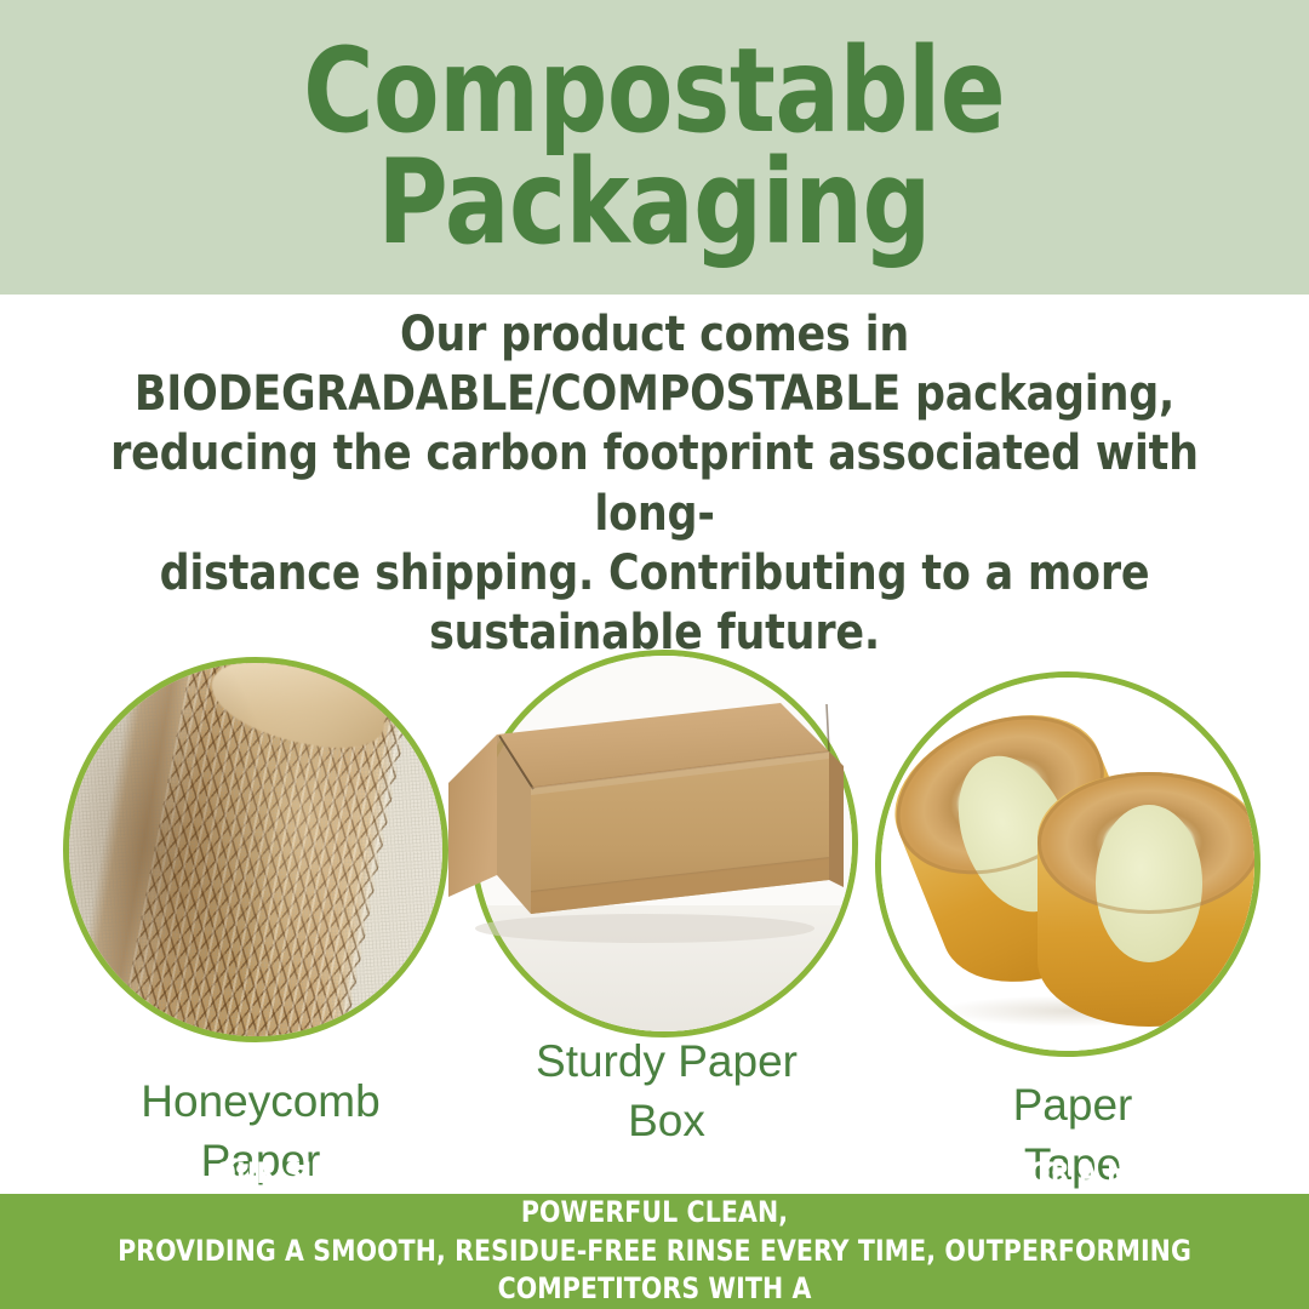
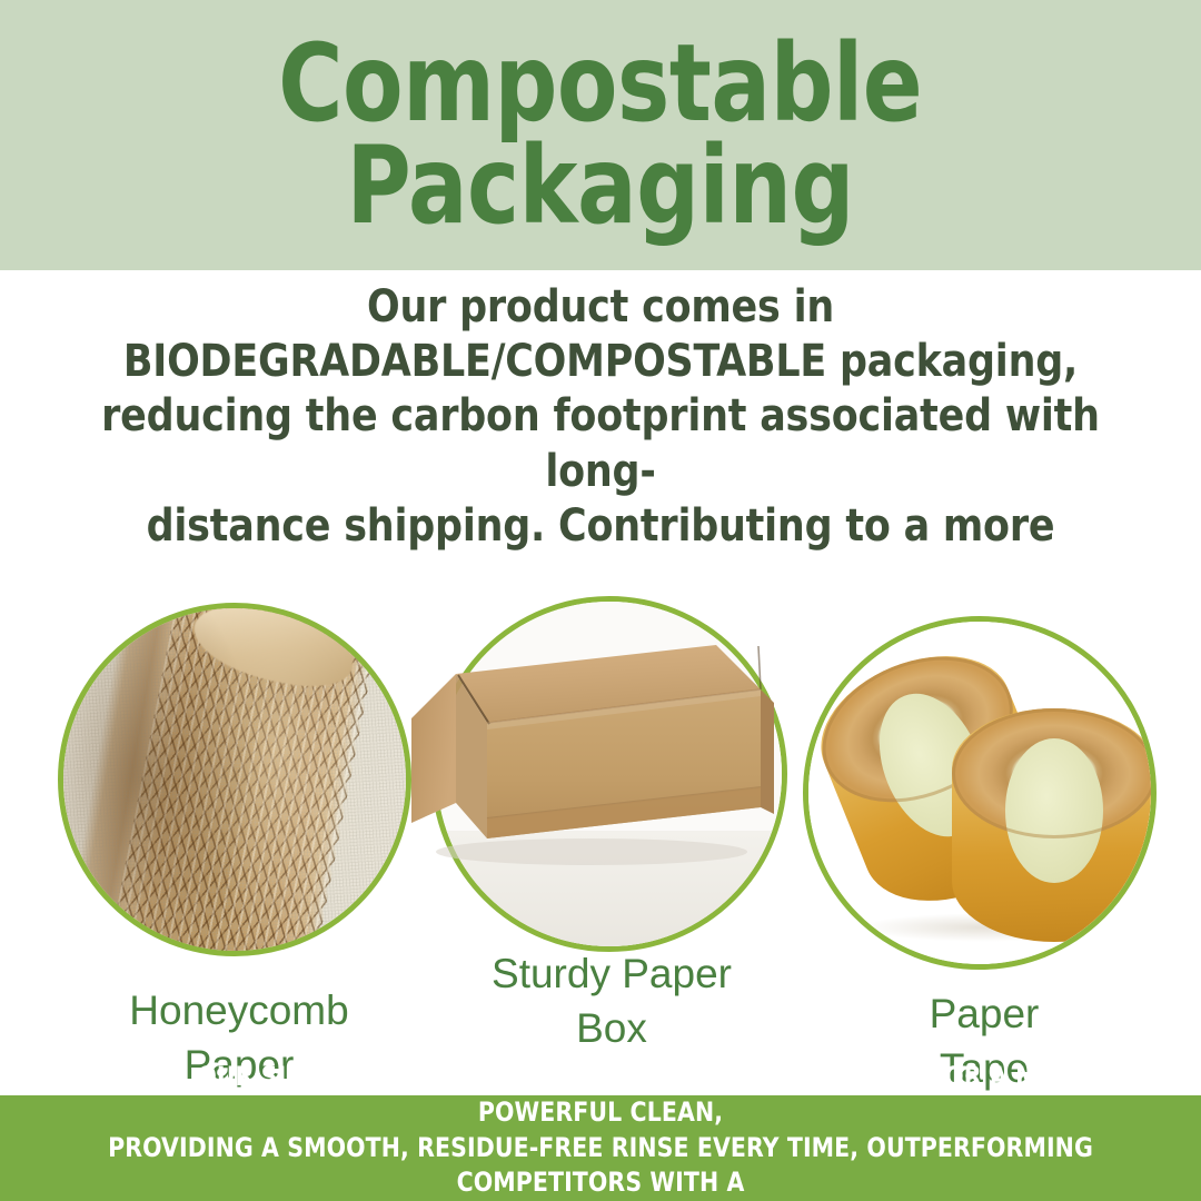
  Compostable
  Packaging
  Our product comes in
  BIODEGRADABLE/COMPOSTABLE packaging,
  reducing the carbon footprint associated with long-
  distance shipping. Contributing to a more
- sustainable future.
  Honeycomb
  Paper
  Sturdy Paper
  Box
  Paper
  Tape
  NOTE: OUR SUSTAINABLE TABLETS SKIPS THICKENING AGENTS FOR A MORE POWERFUL CLEAN,
  PROVIDING A SMOOTH, RESIDUE-FREE RINSE EVERY TIME, OUTPERFORMING COMPETITORS WITH A
